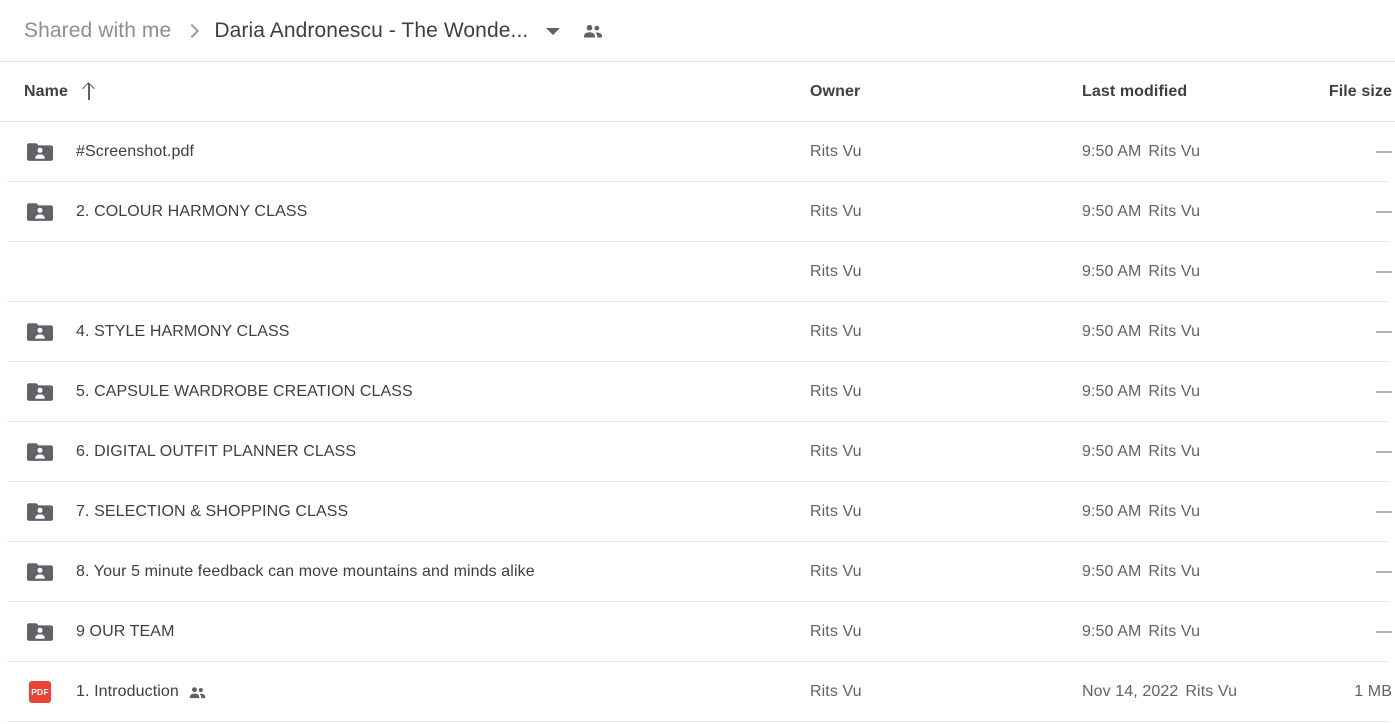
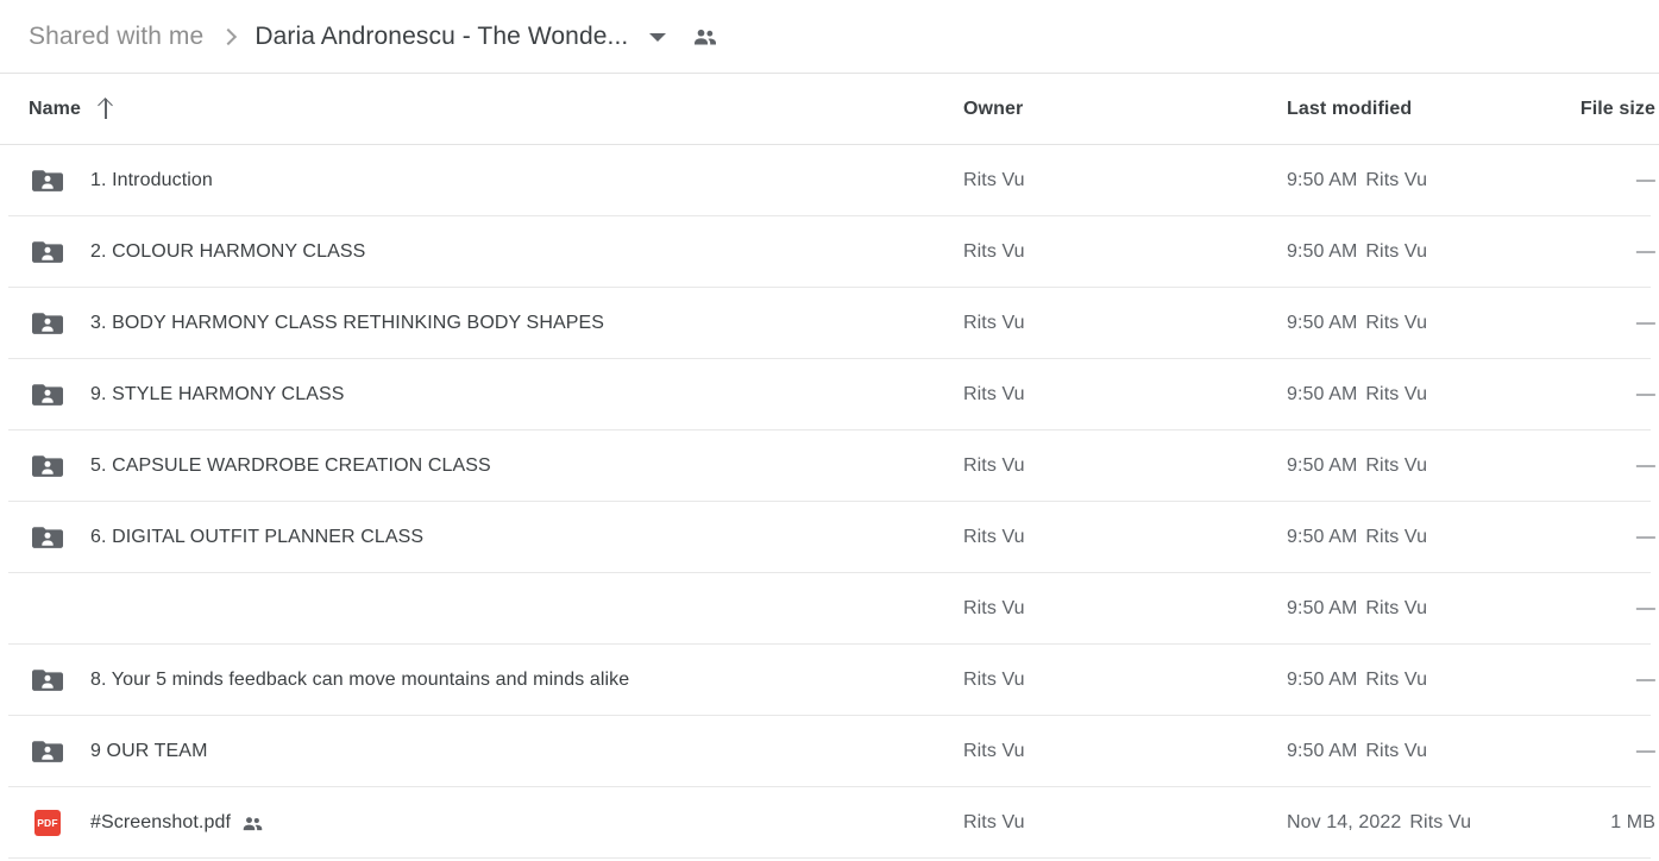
  Shared with me
  Daria Andronescu - The Wonde...
  Name
  Owner
  Last modified
  File size
- #Screenshot.pdf
+ 1. Introduction
  Rits Vu
  9:50 AM Rits Vu
  —
  2. COLOUR HARMONY CLASS
  Rits Vu
  9:50 AM Rits Vu
  —
+ 3. BODY HARMONY CLASS RETHINKING BODY SHAPES
  Rits Vu
  9:50 AM Rits Vu
  —
- 4. STYLE HARMONY CLASS
+ 9. STYLE HARMONY CLASS
  Rits Vu
  9:50 AM Rits Vu
  —
  5. CAPSULE WARDROBE CREATION CLASS
  Rits Vu
  9:50 AM Rits Vu
  —
  6. DIGITAL OUTFIT PLANNER CLASS
  Rits Vu
  9:50 AM Rits Vu
  —
- 7. SELECTION & SHOPPING CLASS
  Rits Vu
  9:50 AM Rits Vu
  —
- 8. Your 5 minute feedback can move mountains and minds alike
+ 8. Your 5 minds feedback can move mountains and minds alike
  Rits Vu
  9:50 AM Rits Vu
  —
  9 OUR TEAM
  Rits Vu
  9:50 AM Rits Vu
  —
  PDF
- 1. Introduction
+ #Screenshot.pdf
  Rits Vu
  Nov 14, 2022 Rits Vu
  1 MB
